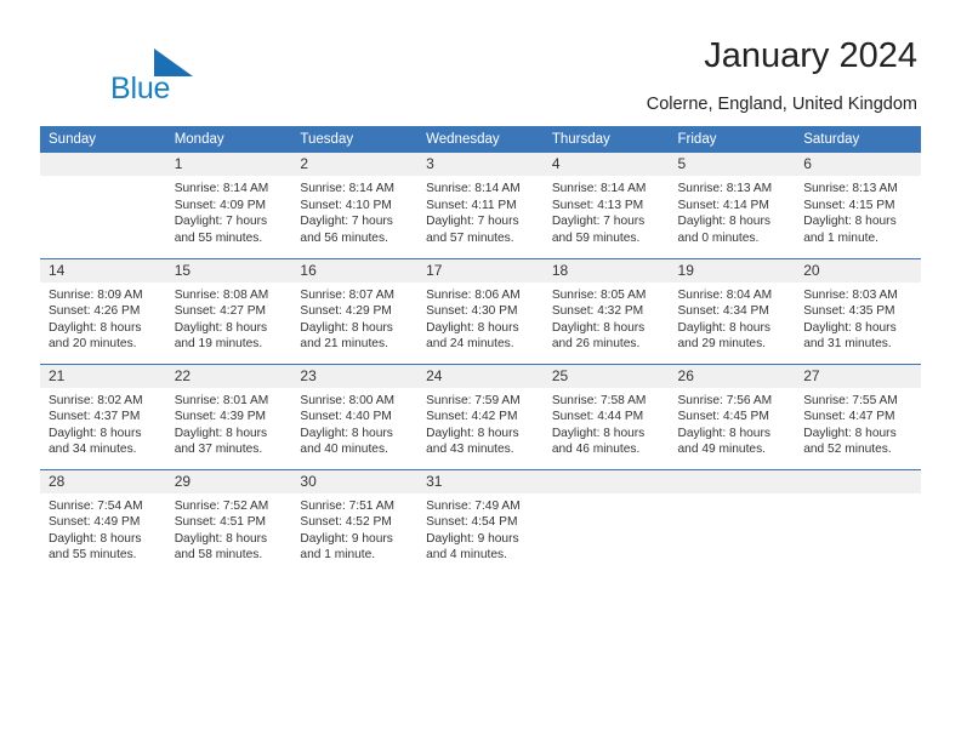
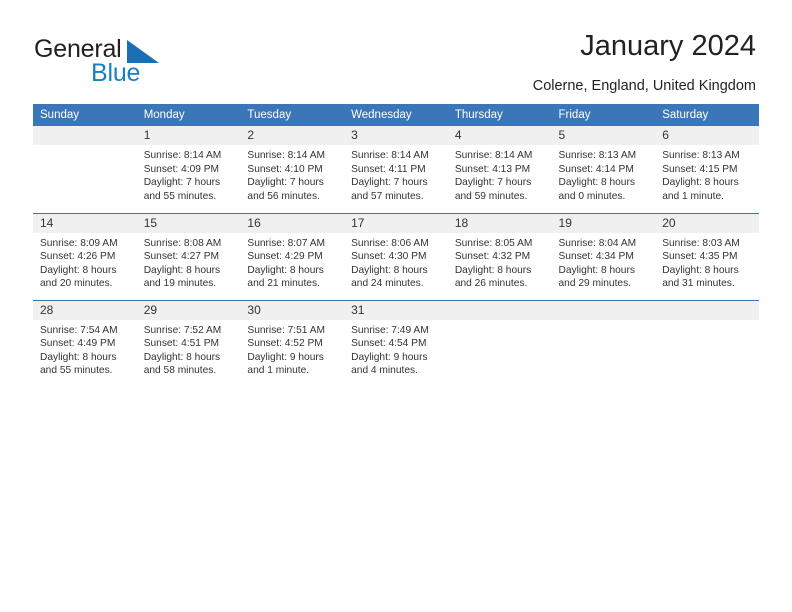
+ General
  Blue
  January 2024
  Colerne, England, United Kingdom
  Sunday	Monday	Tuesday	Wednesday	Thursday	Friday	Saturday
  	1Sunrise: 8:14 AMSunset: 4:09 PMDaylight: 7 hoursand 55 minutes.	2Sunrise: 8:14 AMSunset: 4:10 PMDaylight: 7 hoursand 56 minutes.	3Sunrise: 8:14 AMSunset: 4:11 PMDaylight: 7 hoursand 57 minutes.	4Sunrise: 8:14 AMSunset: 4:13 PMDaylight: 7 hoursand 59 minutes.	5Sunrise: 8:13 AMSunset: 4:14 PMDaylight: 8 hoursand 0 minutes.	6Sunrise: 8:13 AMSunset: 4:15 PMDaylight: 8 hoursand 1 minute.
  14Sunrise: 8:09 AMSunset: 4:26 PMDaylight: 8 hoursand 20 minutes.	15Sunrise: 8:08 AMSunset: 4:27 PMDaylight: 8 hoursand 19 minutes.	16Sunrise: 8:07 AMSunset: 4:29 PMDaylight: 8 hoursand 21 minutes.	17Sunrise: 8:06 AMSunset: 4:30 PMDaylight: 8 hoursand 24 minutes.	18Sunrise: 8:05 AMSunset: 4:32 PMDaylight: 8 hoursand 26 minutes.	19Sunrise: 8:04 AMSunset: 4:34 PMDaylight: 8 hoursand 29 minutes.	20Sunrise: 8:03 AMSunset: 4:35 PMDaylight: 8 hoursand 31 minutes.
- 21Sunrise: 8:02 AMSunset: 4:37 PMDaylight: 8 hoursand 34 minutes.	22Sunrise: 8:01 AMSunset: 4:39 PMDaylight: 8 hoursand 37 minutes.	23Sunrise: 8:00 AMSunset: 4:40 PMDaylight: 8 hoursand 40 minutes.	24Sunrise: 7:59 AMSunset: 4:42 PMDaylight: 8 hoursand 43 minutes.	25Sunrise: 7:58 AMSunset: 4:44 PMDaylight: 8 hoursand 46 minutes.	26Sunrise: 7:56 AMSunset: 4:45 PMDaylight: 8 hoursand 49 minutes.	27Sunrise: 7:55 AMSunset: 4:47 PMDaylight: 8 hoursand 52 minutes.
  28Sunrise: 7:54 AMSunset: 4:49 PMDaylight: 8 hoursand 55 minutes.	29Sunrise: 7:52 AMSunset: 4:51 PMDaylight: 8 hoursand 58 minutes.	30Sunrise: 7:51 AMSunset: 4:52 PMDaylight: 9 hoursand 1 minute.	31Sunrise: 7:49 AMSunset: 4:54 PMDaylight: 9 hoursand 4 minutes.
